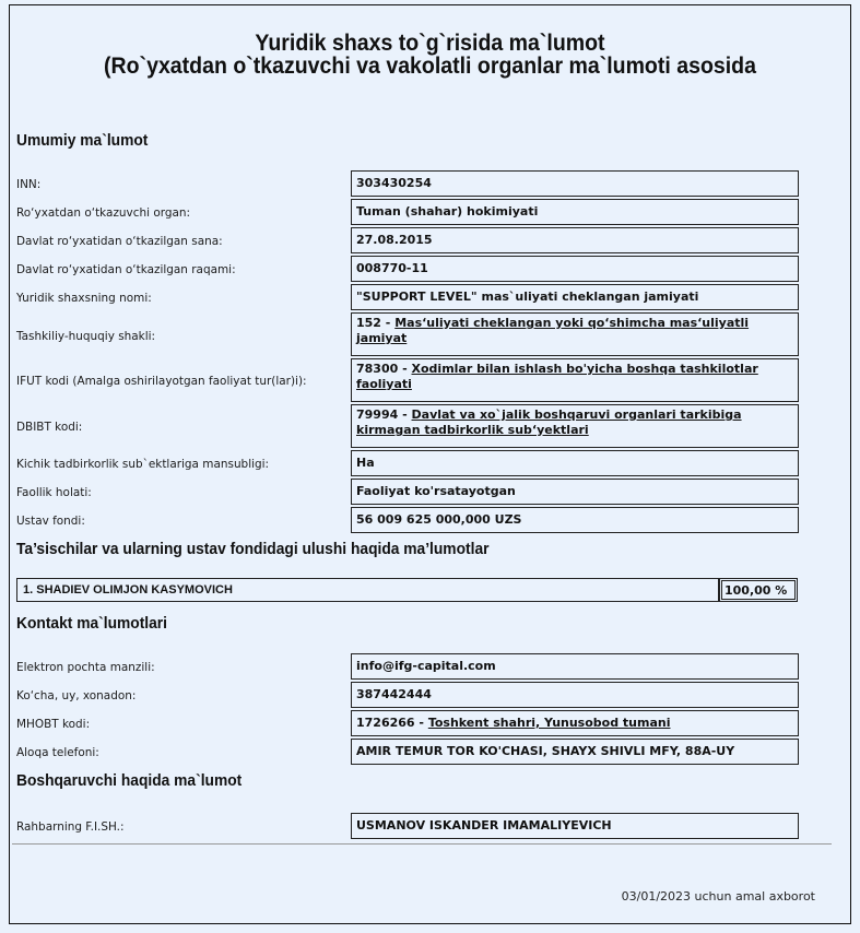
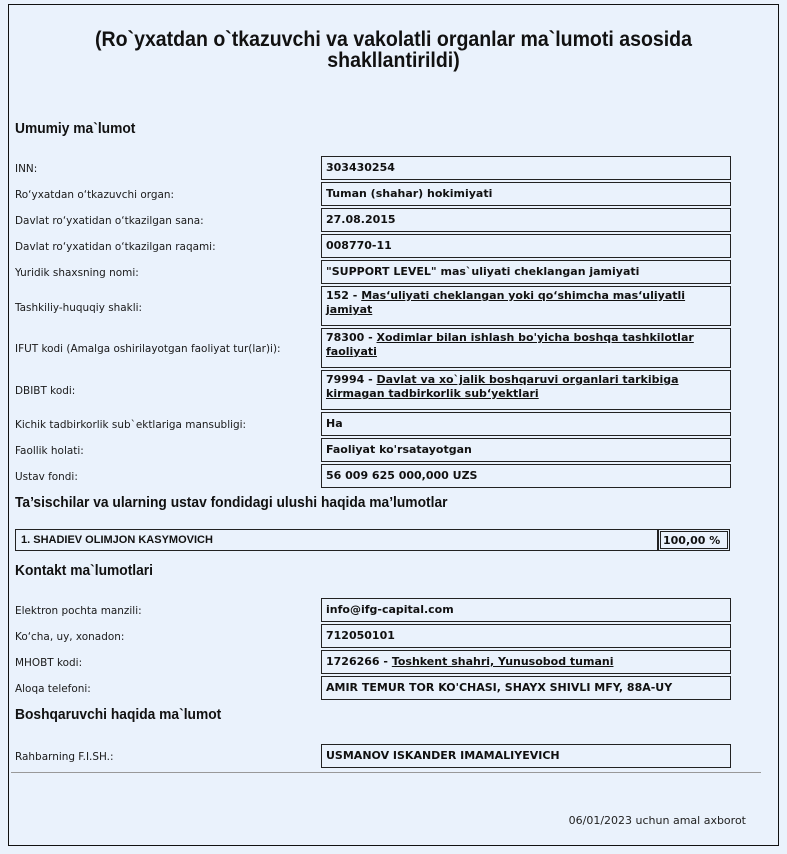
- Yuridik shaxs to`g`risida ma`lumot
  (Ro`yxatdan o`tkazuvchi va vakolatli organlar ma`lumoti asosida
+ shakllantirildi)
  Umumiy ma`lumot
  INN:
  303430254
  Ro‘yxatdan o‘tkazuvchi organ:
  Tuman (shahar) hokimiyati
  Davlat ro‘yxatidan o‘tkazilgan sana:
  27.08.2015
  Davlat ro‘yxatidan o‘tkazilgan raqami:
  008770-11
  Yuridik shaxsning nomi:
  "SUPPORT LEVEL" mas`uliyati cheklangan jamiyati
  Tashkiliy-huquqiy shakli:
  152 - Mas‘uliyati cheklangan yoki qo‘shimcha mas‘uliyatli jamiyat
  IFUT kodi (Amalga oshirilayotgan faoliyat tur(lar)i):
  78300 - Xodimlar bilan ishlash bo'yicha boshqa tashkilotlar faoliyati
  DBIBT kodi:
  79994 - Davlat va xo`jalik boshqaruvi organlari tarkibiga kirmagan tadbirkorlik sub‘yektlari
  Kichik tadbirkorlik sub`ektlariga mansubligi:
  Ha
  Faollik holati:
  Faoliyat ko'rsatayotgan
  Ustav fondi:
  56 009 625 000,000 UZS
  Ta’sischilar va ularning ustav fondidagi ulushi haqida ma’lumotlar
  1. SHADIEV OLIMJON KASYMOVICH
  100,00 %
  Kontakt ma`lumotlari
  Elektron pochta manzili:
  info@ifg-capital.com
  Ko‘cha, uy, xonadon:
- 387442444
+ 712050101
  MHOBT kodi:
  1726266 - Toshkent shahri, Yunusobod tumani
  Aloqa telefoni:
  AMIR TEMUR TOR KO'CHASI, SHAYX SHIVLI MFY, 88A-UY
  Boshqaruvchi haqida ma`lumot
  Rahbarning F.I.SH.:
  USMANOV ISKANDER IMAMALIYEVICH
- 03/01/2023 uchun amal axborot
+ 06/01/2023 uchun amal axborot
